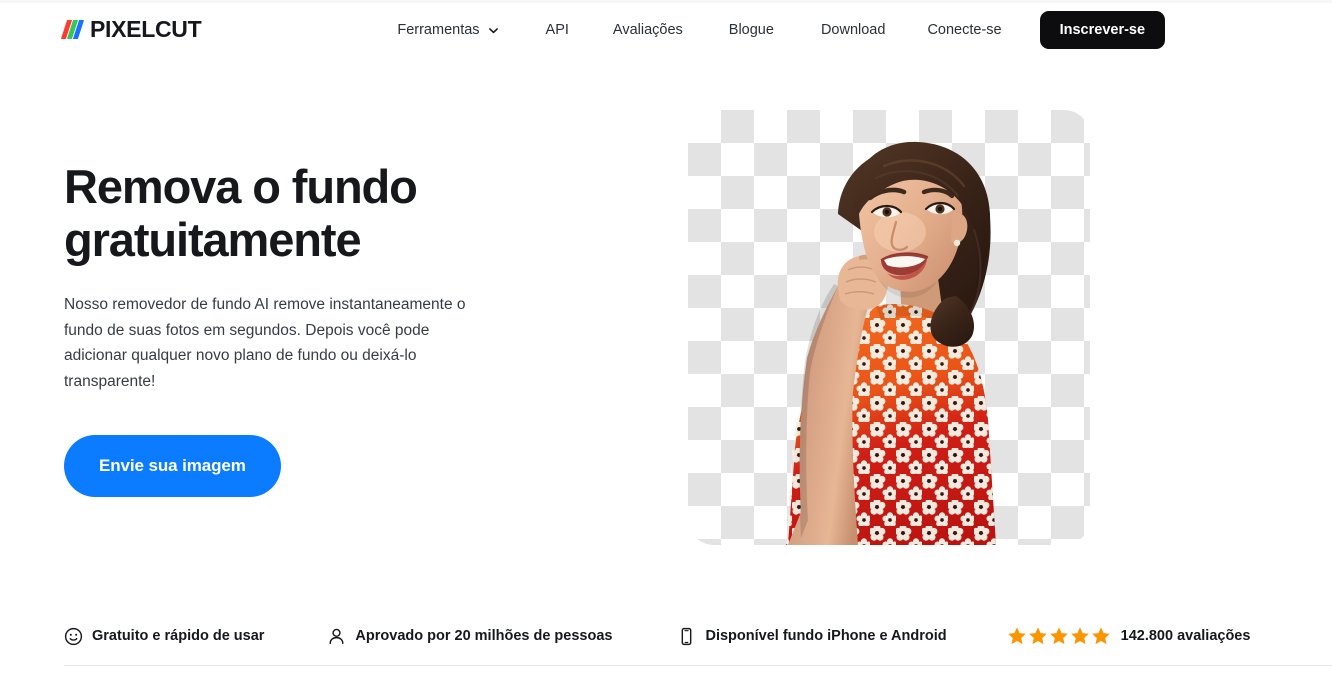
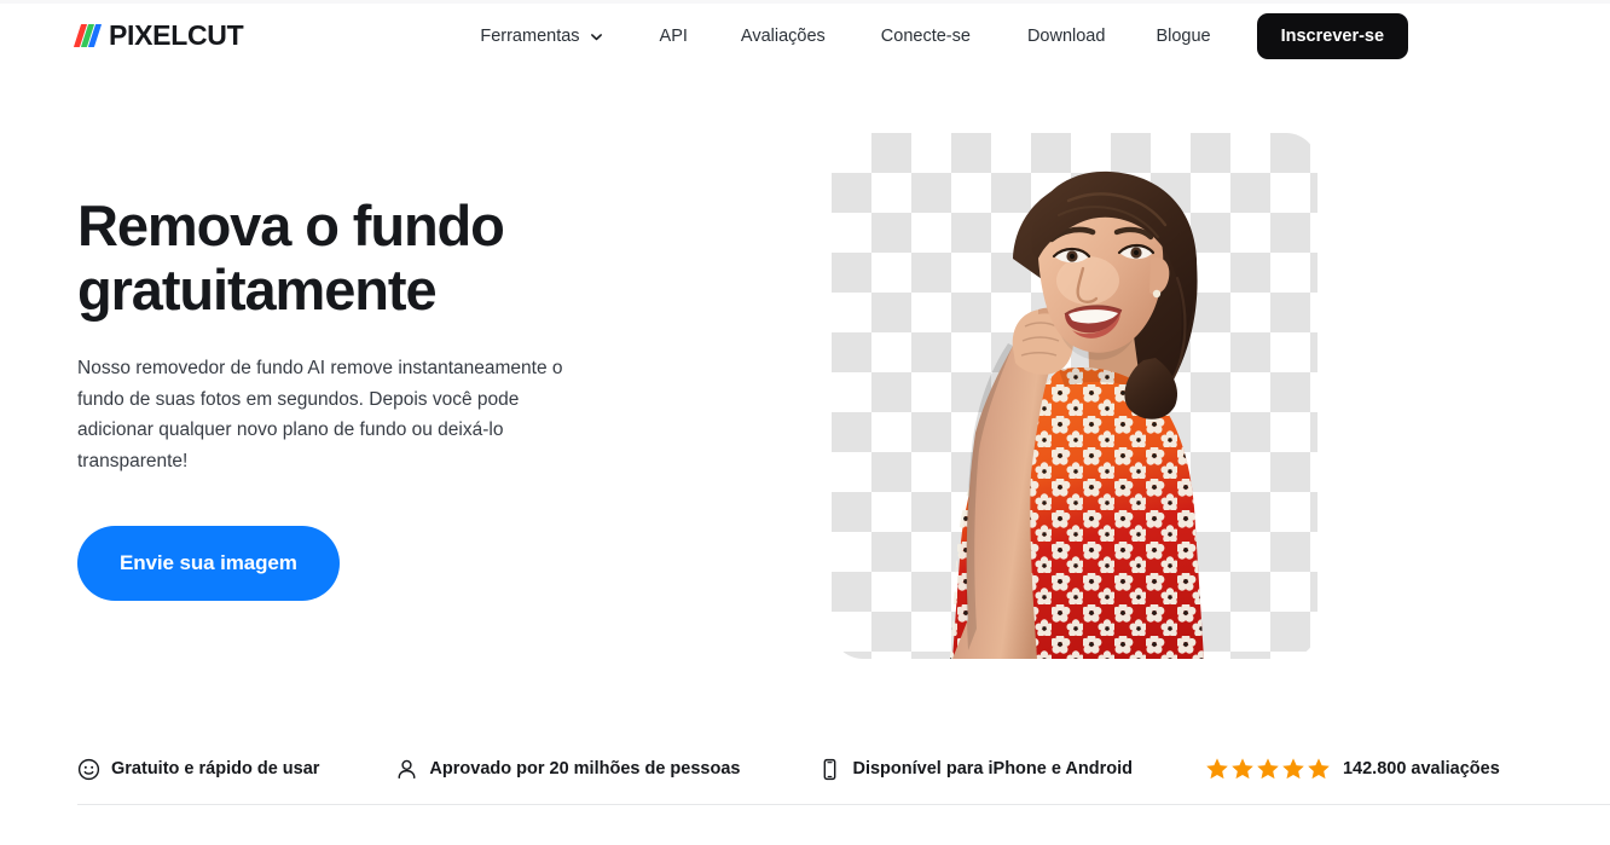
  PIXELCUT
  Ferramentas
  API
  Avaliações
- Blogue
+ Conecte-se
  Download
- Conecte-se
+ Blogue
  Inscrever-se
  Remova o fundo
  gratuitamente
  Nosso removedor de fundo AI remove instantaneamente o fundo de suas fotos em segundos. Depois você pode adicionar qualquer novo plano de fundo ou deixá-lo transparente!
  Envie sua imagem
  Gratuito e rápido de usar
  Aprovado por 20 milhões de pessoas
- Disponível fundo iPhone e Android
+ Disponível para iPhone e Android
  142.800 avaliações
